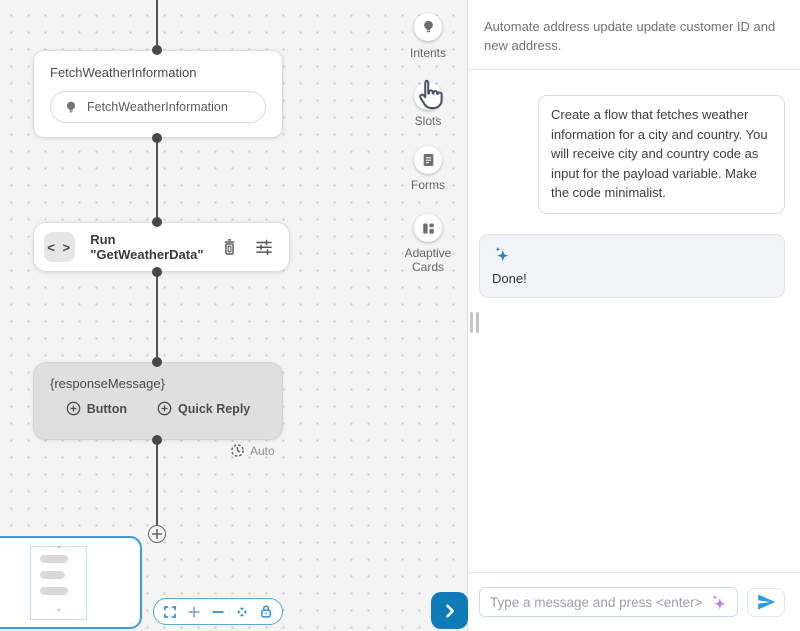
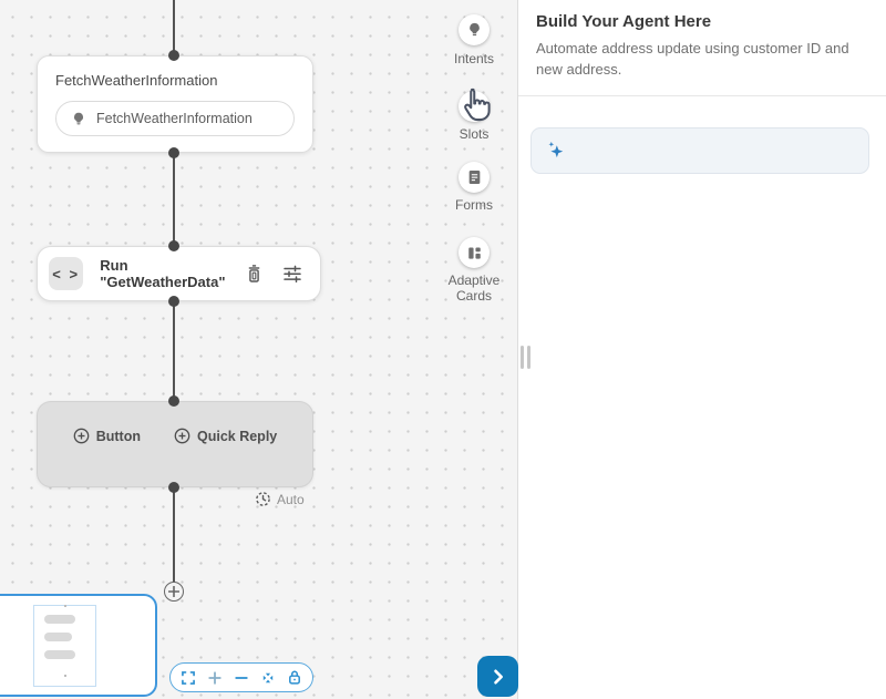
  FetchWeatherInformation
  FetchWeatherInformation
  < >
  Run "GetWeatherData"
- {responseMessage}
  Button
  Quick Reply
  Auto
  Intents
  Slots
  Forms
  Adaptive Cards
+ Build Your Agent Here
- Automate address update update customer ID and new address.
+ Automate address update using customer ID and new address.
- Create a flow that fetches weather information for a city and country. You will receive city and country code as input for the payload variable. Make the code minimalist.
- Done!
- Type a message and press <enter>
